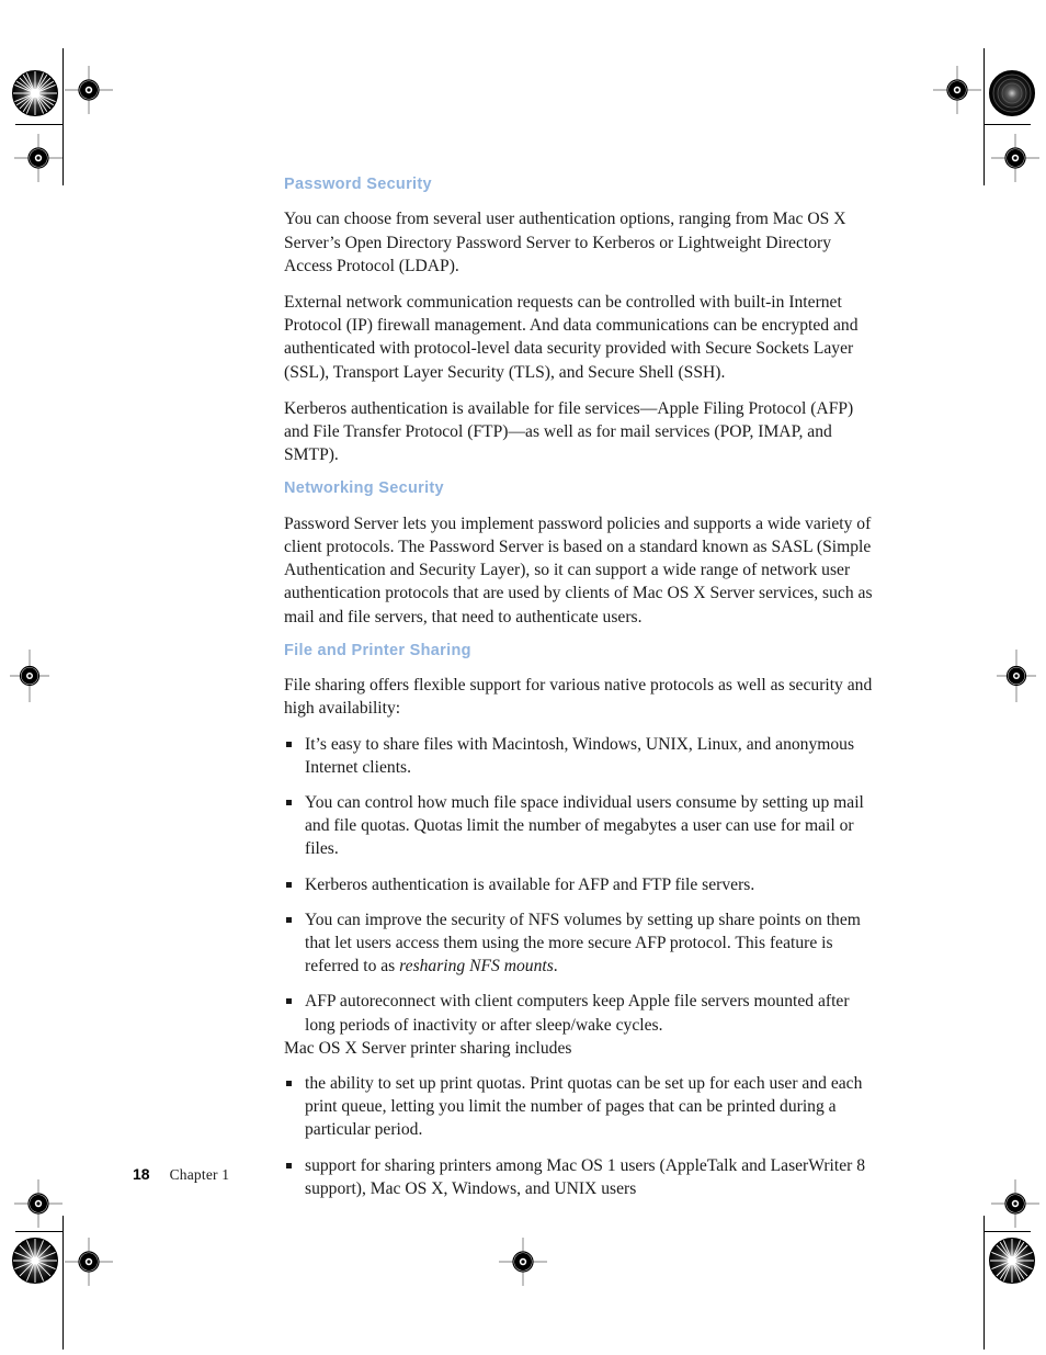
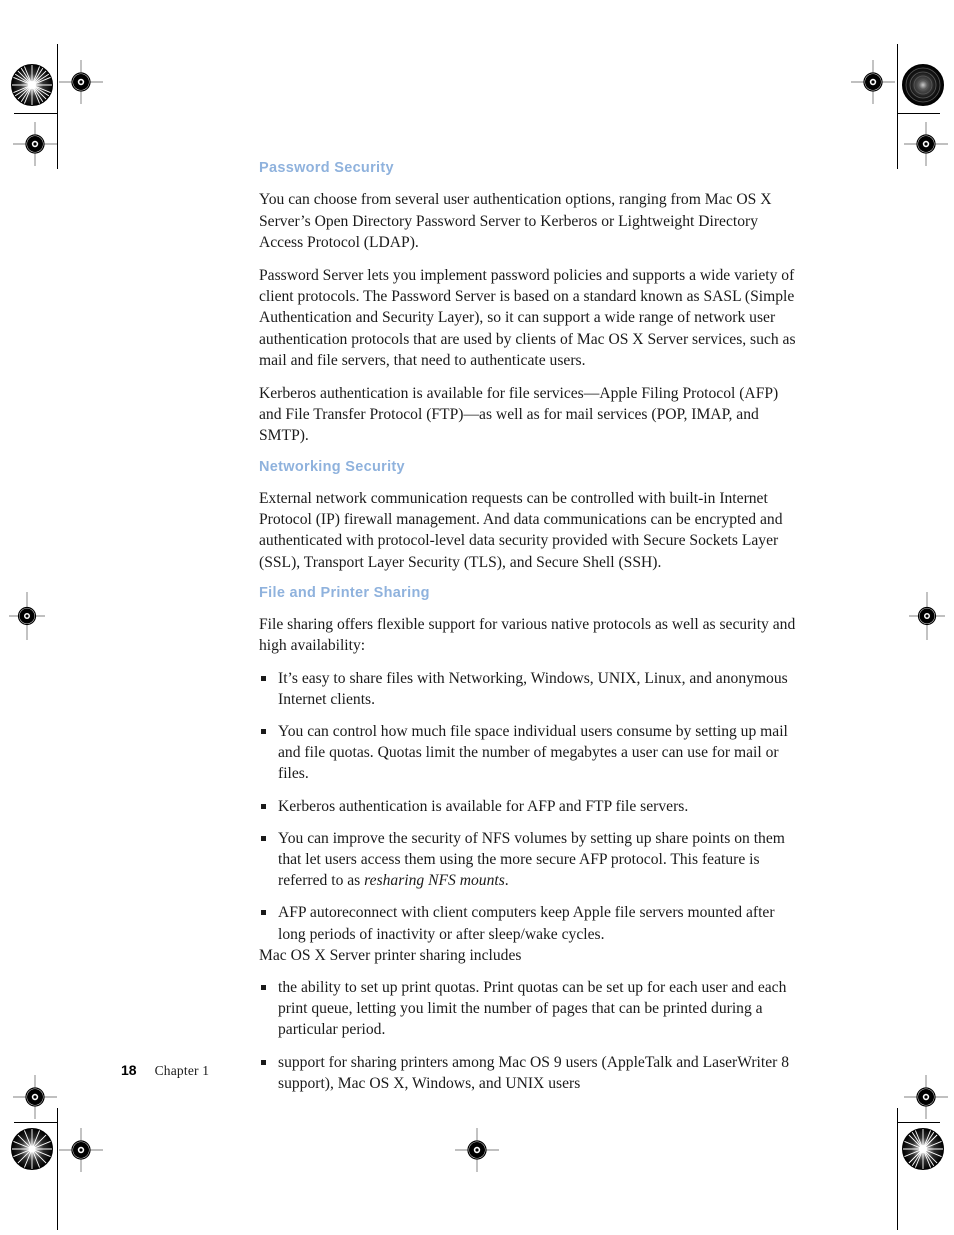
  Password Security
  You can choose from several user authentication options, ranging from Mac OS X Server’s Open Directory Password Server to Kerberos or Lightweight Directory Access Protocol (LDAP).
- External network communication requests can be controlled with built-in Internet Protocol (IP) firewall management. And data communications can be encrypted and authenticated with protocol-level data security provided with Secure Sockets Layer (SSL), Transport Layer Security (TLS), and Secure Shell (SSH).
+ Password Server lets you implement password policies and supports a wide variety of client protocols. The Password Server is based on a standard known as SASL (Simple Authentication and Security Layer), so it can support a wide range of network user authentication protocols that are used by clients of Mac OS X Server services, such as mail and file servers, that need to authenticate users.
  Kerberos authentication is available for file services—Apple Filing Protocol (AFP) and File Transfer Protocol (FTP)—as well as for mail services (POP, IMAP, and SMTP).
  Networking Security
- Password Server lets you implement password policies and supports a wide variety of client protocols. The Password Server is based on a standard known as SASL (Simple Authentication and Security Layer), so it can support a wide range of network user authentication protocols that are used by clients of Mac OS X Server services, such as mail and file servers, that need to authenticate users.
+ External network communication requests can be controlled with built-in Internet Protocol (IP) firewall management. And data communications can be encrypted and authenticated with protocol-level data security provided with Secure Sockets Layer (SSL), Transport Layer Security (TLS), and Secure Shell (SSH).
  File and Printer Sharing
  File sharing offers flexible support for various native protocols as well as security and high availability:
- It’s easy to share files with Macintosh, Windows, UNIX, Linux, and anonymous Internet clients.
+ It’s easy to share files with Networking, Windows, UNIX, Linux, and anonymous Internet clients.
  You can control how much file space individual users consume by setting up mail and file quotas. Quotas limit the number of megabytes a user can use for mail or files.
  Kerberos authentication is available for AFP and FTP file servers.
  You can improve the security of NFS volumes by setting up share points on them that let users access them using the more secure AFP protocol. This feature is referred to as resharing NFS mounts.
  AFP autoreconnect with client computers keep Apple file servers mounted after long periods of inactivity or after sleep/wake cycles.
  Mac OS X Server printer sharing includes
  the ability to set up print quotas. Print quotas can be set up for each user and each print queue, letting you limit the number of pages that can be printed during a particular period.
- support for sharing printers among Mac OS 1 users (AppleTalk and LaserWriter 8 support), Mac OS X, Windows, and UNIX users
+ support for sharing printers among Mac OS 9 users (AppleTalk and LaserWriter 8 support), Mac OS X, Windows, and UNIX users
  18
  Chapter 1
